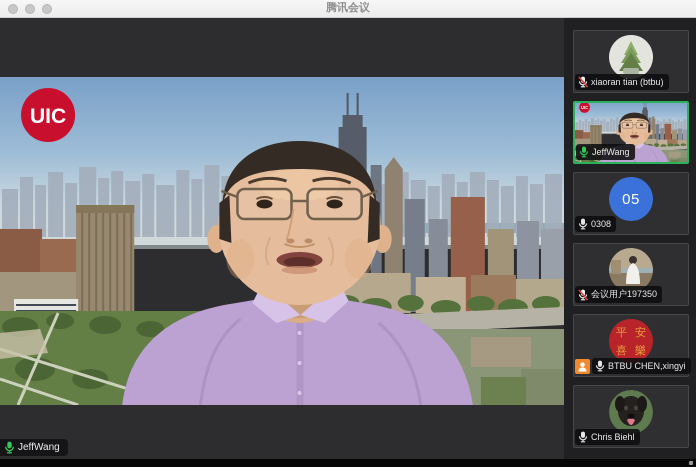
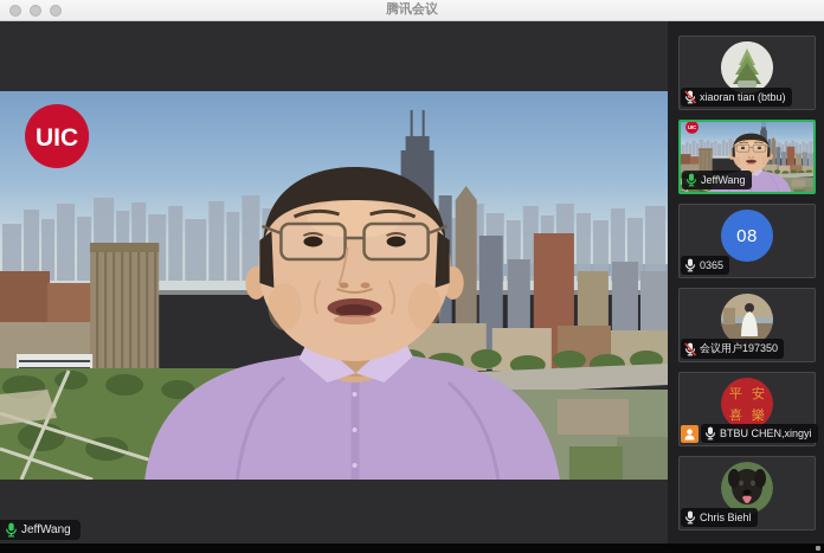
  腾讯会议
  JeffWang
  xiaoran tian (btbu)
  JeffWang
- 05
+ 08
- 0308
+ 0365
  会议用户197350
  平
  安
  喜
  樂
  BTBU CHEN,xingyi
  Chris Biehl
